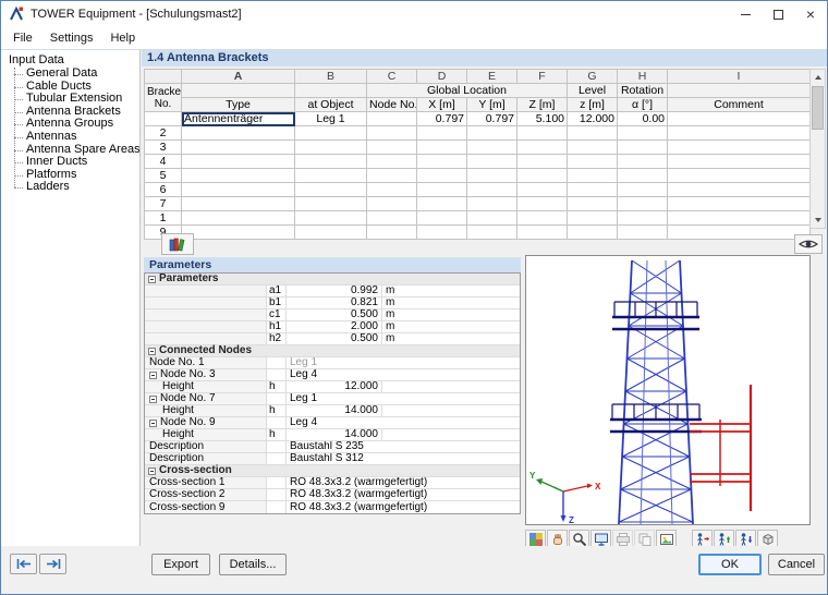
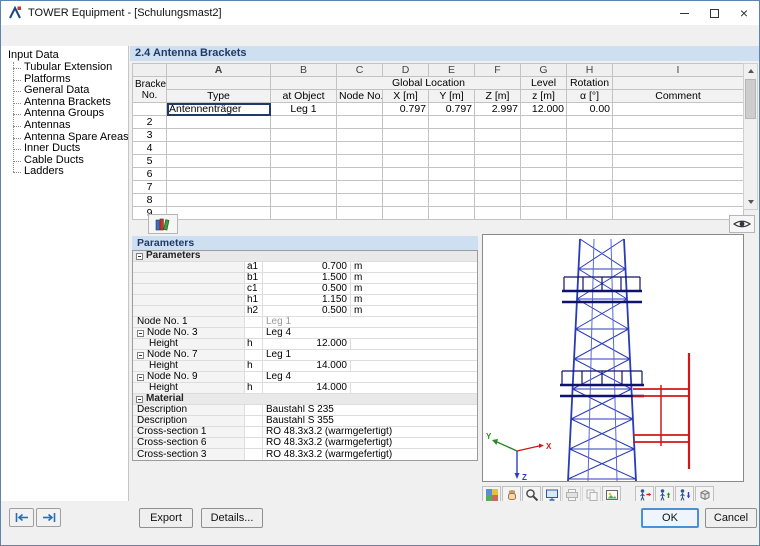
  TOWER Equipment - [Schulungsmast2]
  ×
- File
- Settings
- Help
  Input Data
- General Data
+ Tubular Extension
- Cable Ducts
+ Platforms
- Tubular Extension
+ General Data
  Antenna Brackets
  Antenna Groups
  Antennas
  Antenna Spare Areas
  Inner Ducts
- Platforms
+ Cable Ducts
  Ladders
- 1.4 Antenna Brackets
+ 2.4 Antenna Brackets
  	A	B	C	D	E	F	G	H	I
  Bracke No.			Global Location	Level	Rotation
  Type	at Object	Node No.	X [m]	Y [m]	Z [m]	z [m]	α [°]	Comment
- 1	Antennenträger	Leg 1		0.797	0.797	5.100	12.000	0.00
+ 1	Antennenträger	Leg 1		0.797	0.797	2.997	12.000	0.00
  2
  3
  4
  5
  6
  7
- 1
+ 8
  9
  Parameters
  Parameters
  a1
- 0.992
+ 0.700
  m
  b1
- 0.821
+ 1.500
  m
  c1
  0.500
  m
  h1
- 2.000
+ 1.150
  m
  h2
  0.500
  m
- Connected Nodes
  Node No. 1
  Leg 1
  Node No. 3
  Leg 4
  Height
  h
  12.000
  Node No. 7
  Leg 1
  Height
  h
  14.000
  Node No. 9
  Leg 4
  Height
  h
  14.000
+ Material
  Description
  Baustahl S 235
  Description
- Baustahl S 312
+ Baustahl S 355
- Cross-section
  Cross-section 1
  RO 48.3x3.2 (warmgefertigt)
- Cross-section 2
+ Cross-section 6
  RO 48.3x3.2 (warmgefertigt)
- Cross-section 9
+ Cross-section 3
  RO 48.3x3.2 (warmgefertigt)
  X
  Y
  Z
  Export
  Details...
  OK
  Cancel
